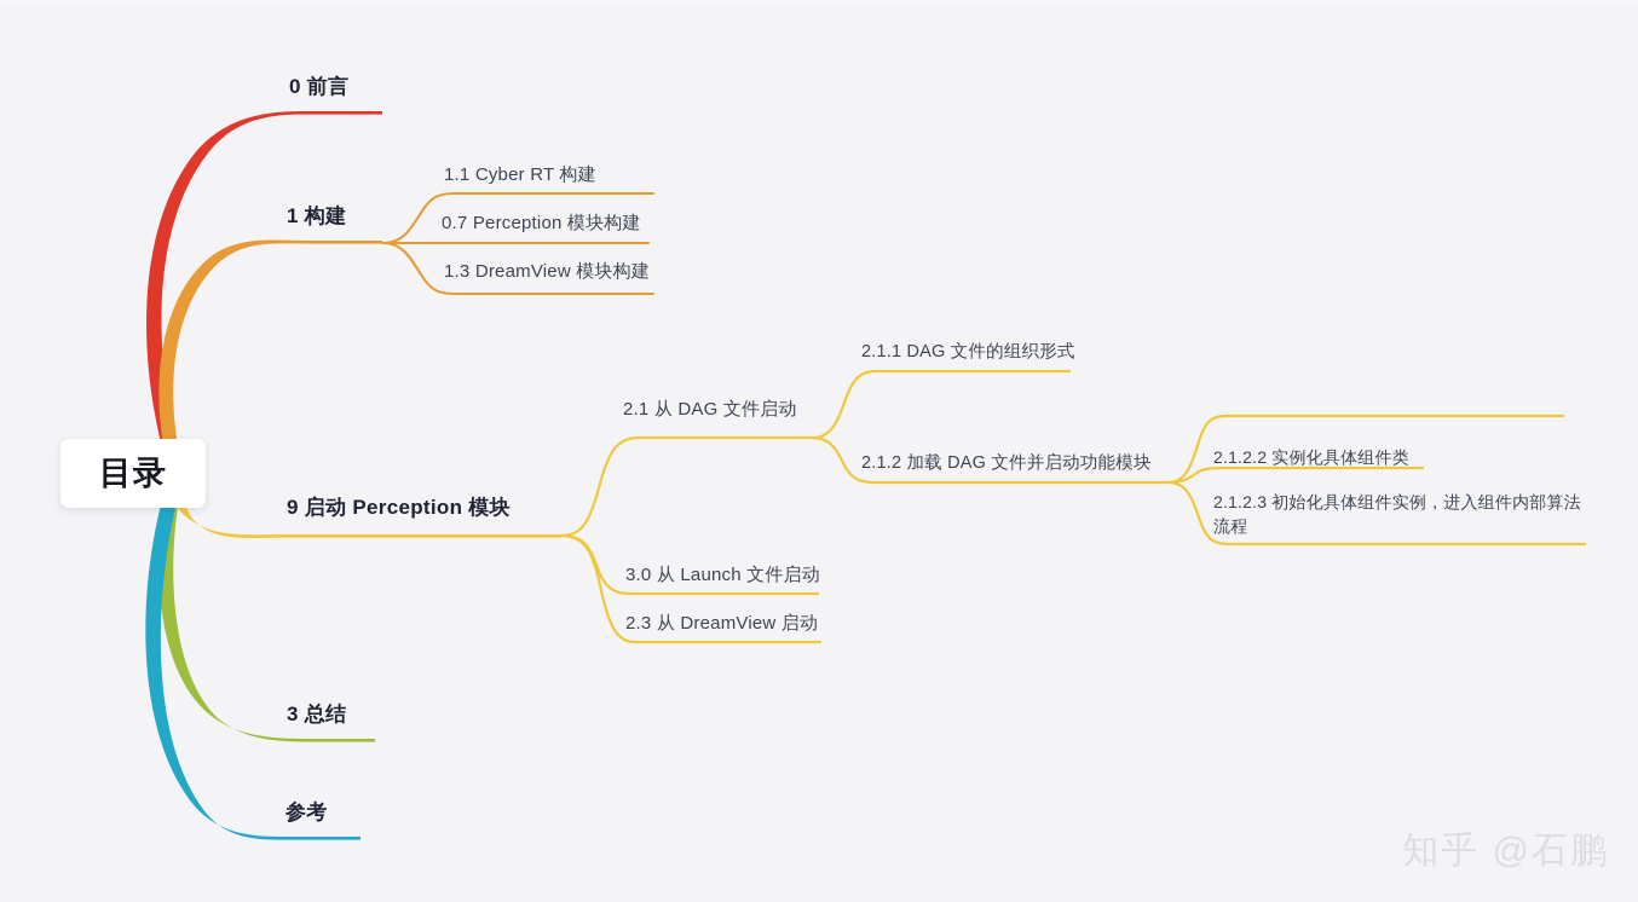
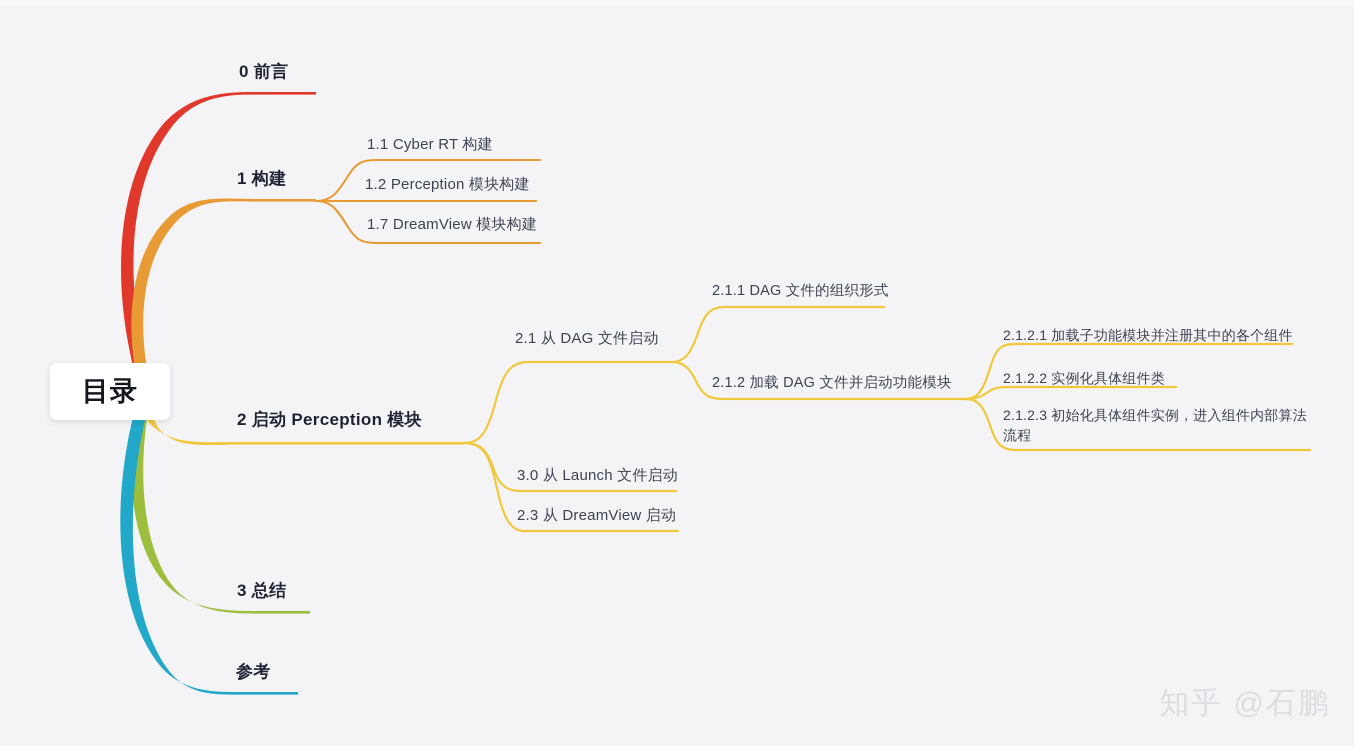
  目录
  0 前言
  1 构建
- 9 启动 Perception 模块
+ 2 启动 Perception 模块
  3 总结
  参考
  1.1 Cyber RT 构建
- 0.7 Perception 模块构建
+ 1.2 Perception 模块构建
- 1.3 DreamView 模块构建
+ 1.7 DreamView 模块构建
  2.1 从 DAG 文件启动
  3.0 从 Launch 文件启动
  2.3 从 DreamView 启动
  2.1.1 DAG 文件的组织形式
  2.1.2 加载 DAG 文件并启动功能模块
+ 2.1.2.1 加载子功能模块并注册其中的各个组件
  2.1.2.2 实例化具体组件类
  2.1.2.3 初始化具体组件实例，进入组件内部算法流程
  知乎 @石鹏
